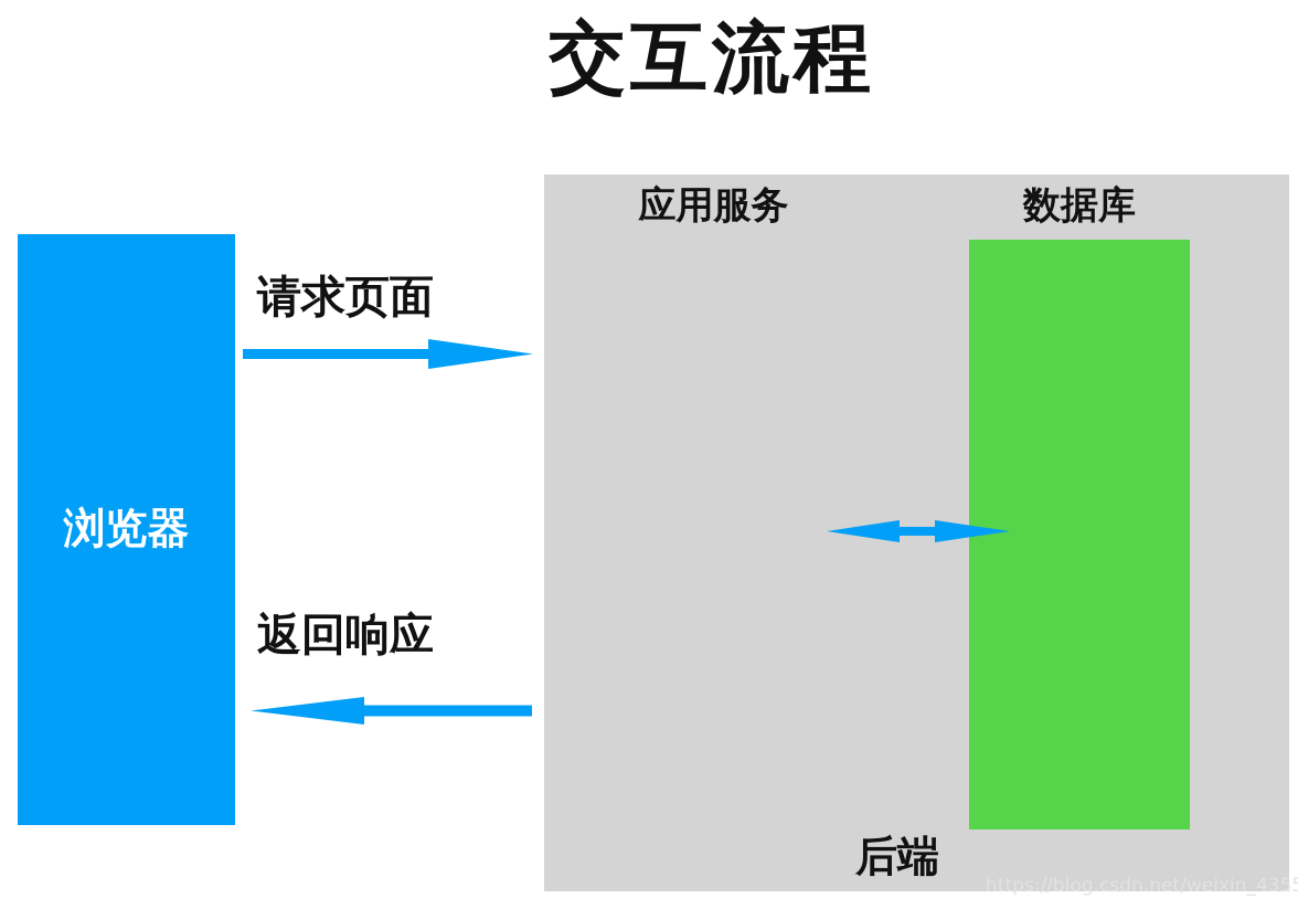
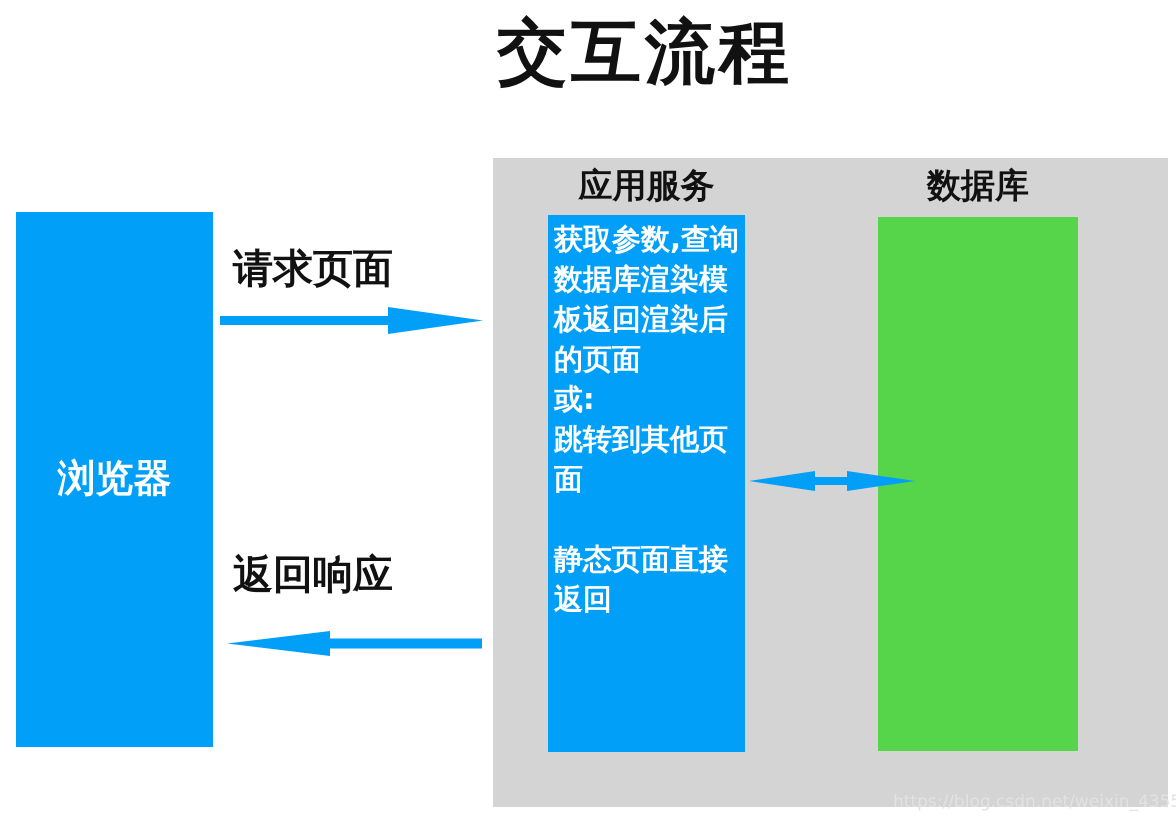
  交互流程
  浏览器
  应用服务
+ 获取参数,查询
+ 数据库渲染模
+ 板返回渲染后
+ 的页面
+ 或:
+ 跳转到其他页
+ 面
+ 静态页面直接
+ 返回
  数据库
- 后端
  请求页面
  返回响应
  https://blog.csdn.net/weixin_435
